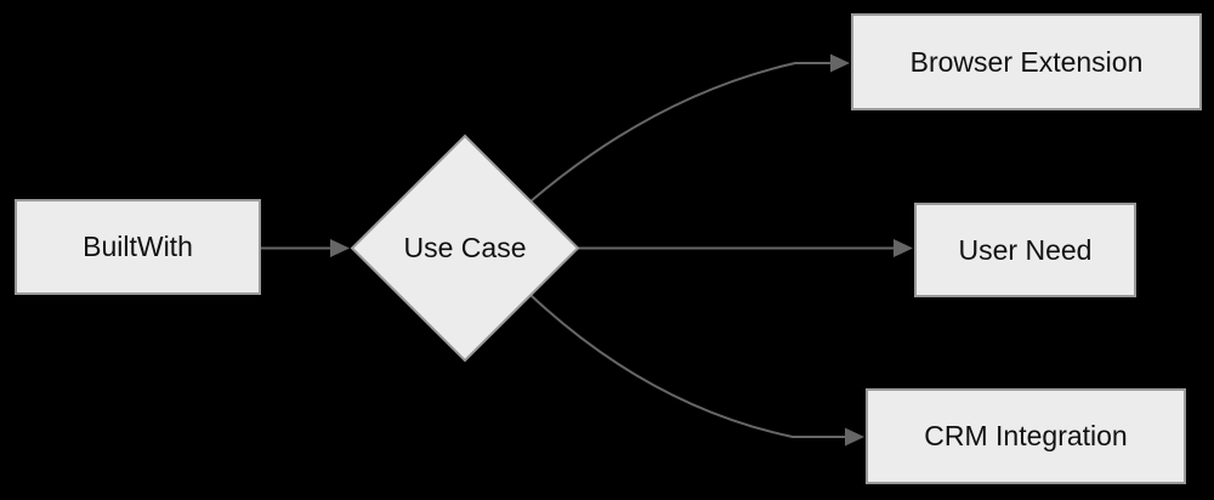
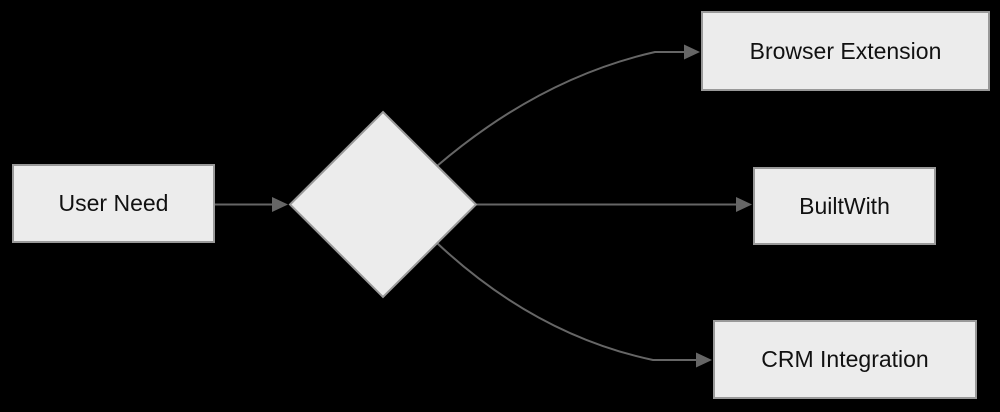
- BuiltWith
+ User Need
  Browser Extension
- User Need
+ BuiltWith
  CRM Integration
- Use Case
